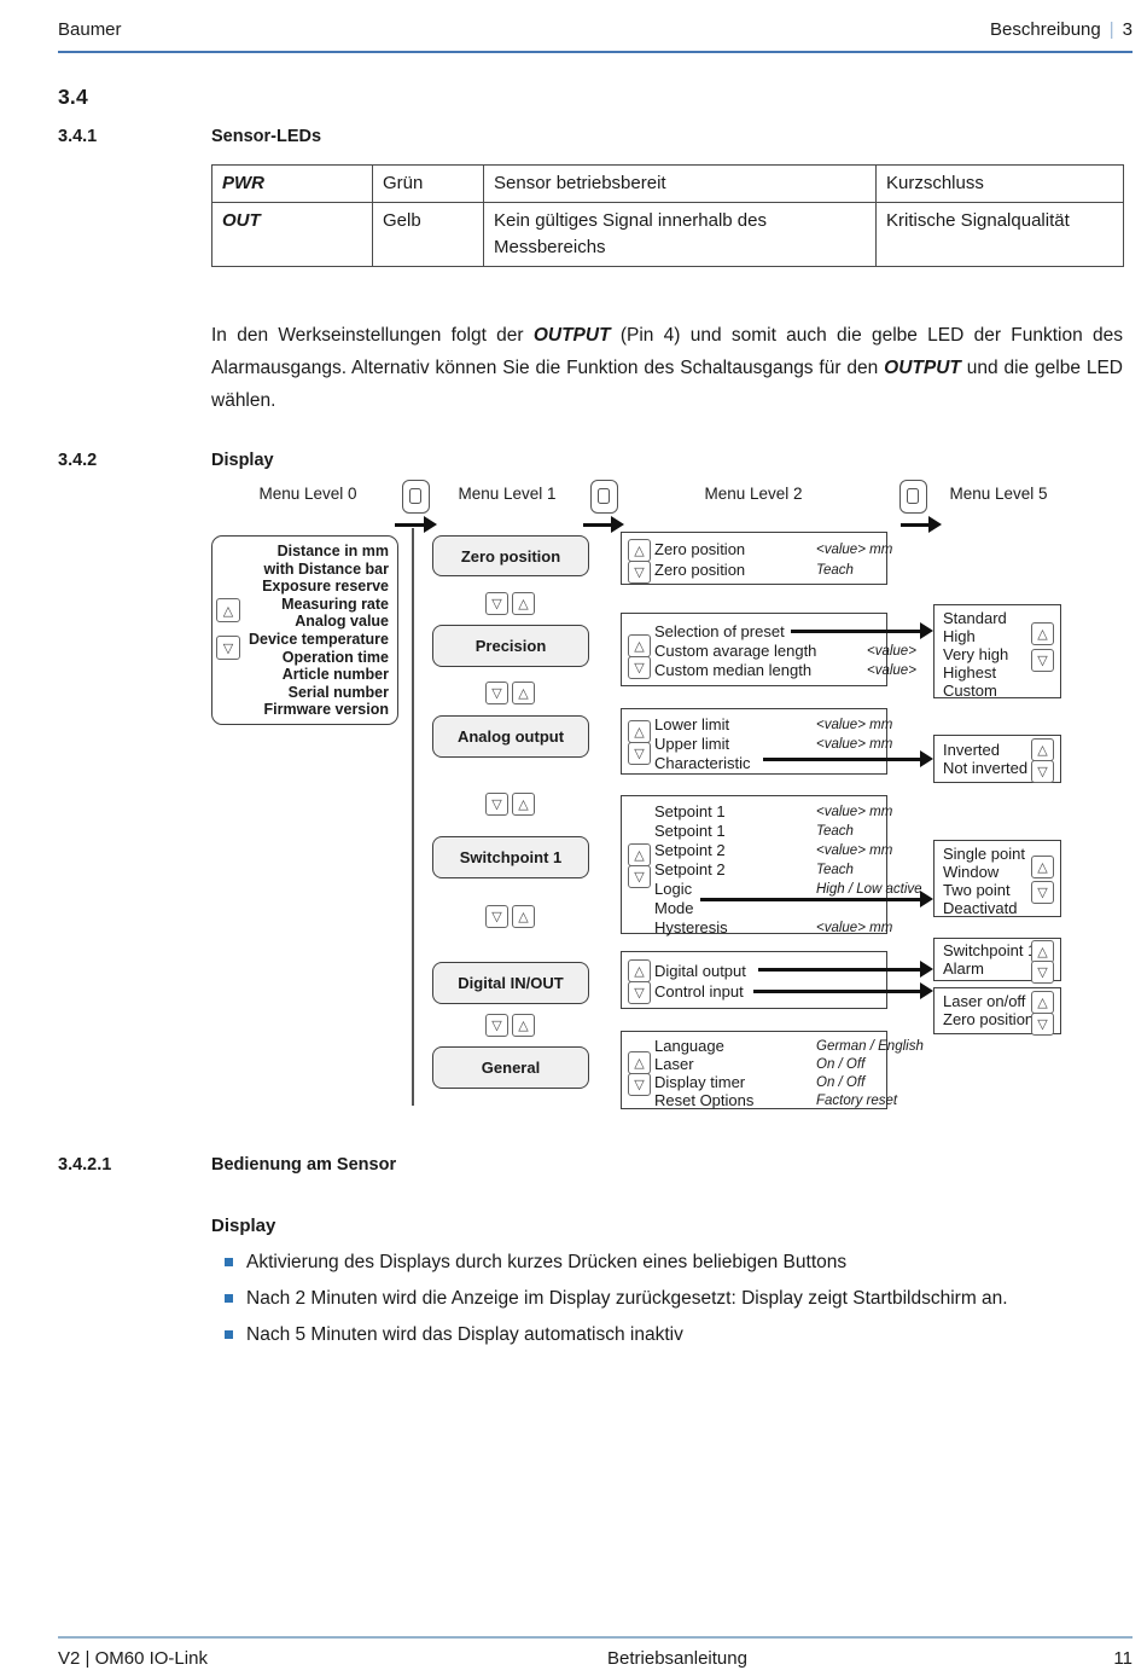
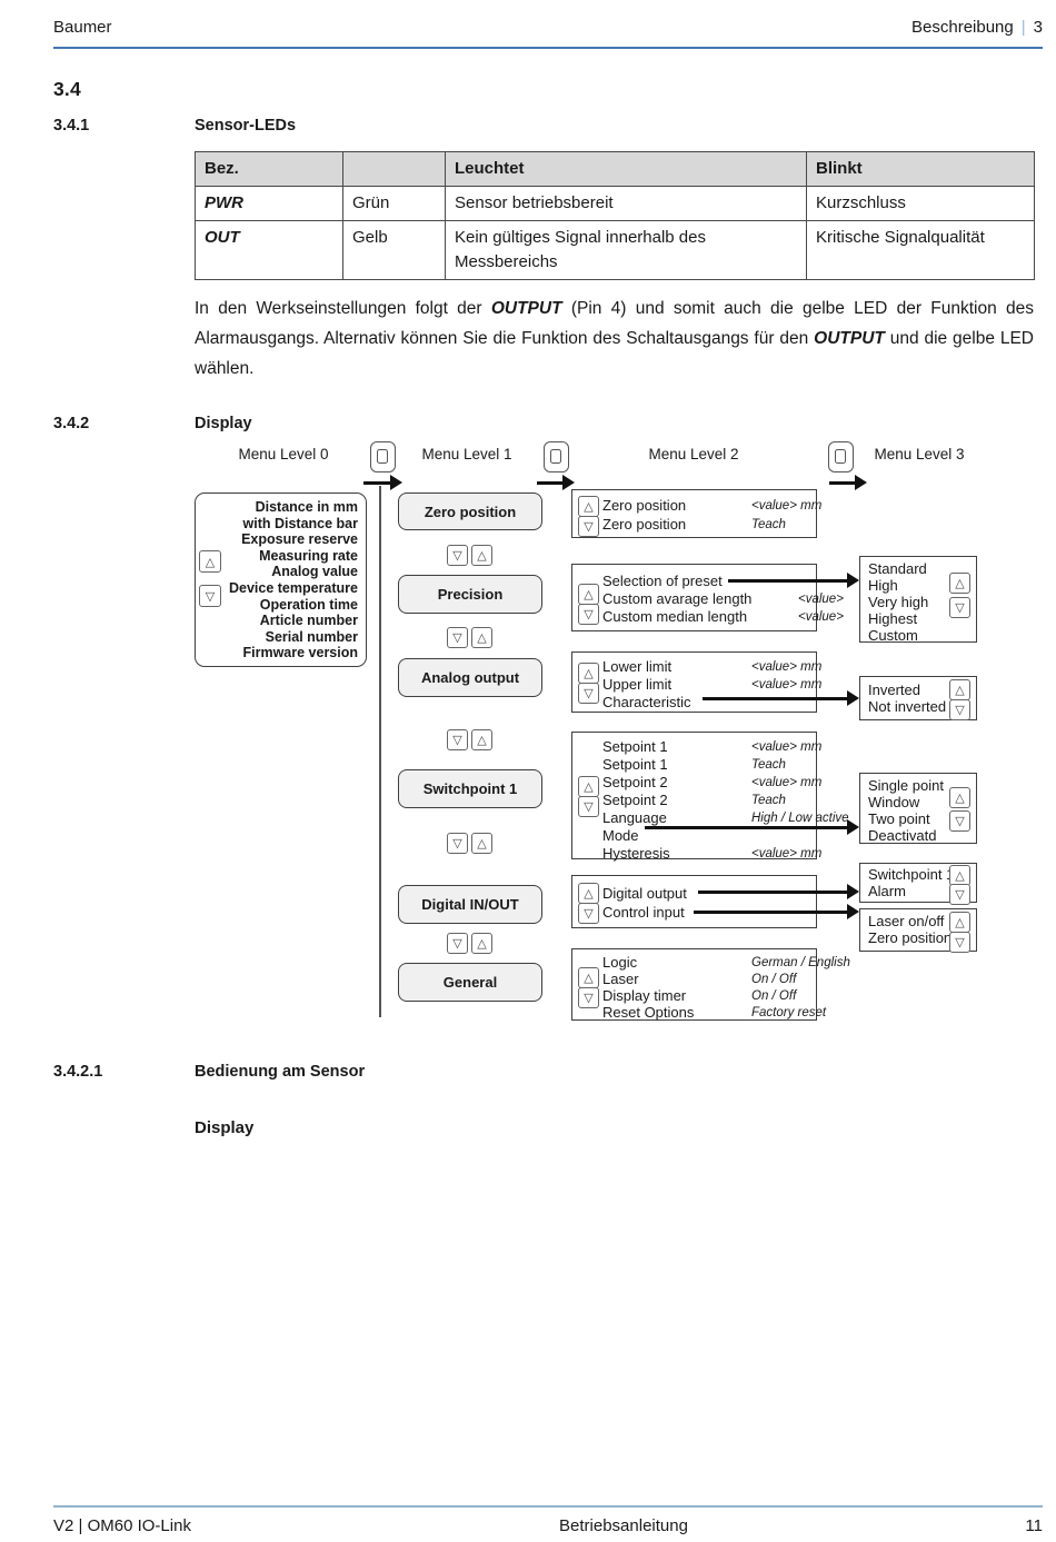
  Baumer
  Beschreibung | 3
  3.4
  3.4.1
  Sensor-LEDs
+ Bez.		Leuchtet	Blinkt
  PWR	Grün	Sensor betriebsbereit	Kurzschluss
  OUT	Gelb	Kein gültiges Signal innerhalb des Messbereichs	Kritische Signalqualität
  In den Werkseinstellungen folgt der OUTPUT (Pin 4) und somit auch die gelbe LED der Funktion des Alarmausgangs. Alternativ können Sie die Funktion des Schaltausgangs für den OUTPUT und die gelbe LED wählen.
  3.4.2
  Display
  Menu Level 0
  Menu Level 1
  Menu Level 2
- Menu Level 5
+ Menu Level 3
  Distance in mm
  with Distance bar
  Exposure reserve
  Measuring rate
  Analog value
  Device temperature
  Operation time
  Article number
  Serial number
  Firmware version
  △
  ▽
  Zero position
  Precision
  Analog output
  Switchpoint 1
  Digital IN/OUT
  General
  ▽
  △
  ▽
  △
  ▽
  △
  ▽
  △
  ▽
  △
  △
  ▽
  Zero position
  <value> mm
  Zero position
  Teach
  △
  ▽
  Selection of preset
  Custom avarage length
  <value>
  Custom median length
  <value>
  △
  ▽
  Lower limit
  <value> mm
  Upper limit
  <value> mm
  Characteristic
  △
  ▽
  Setpoint 1
  <value> mm
  Setpoint 1
  Teach
  Setpoint 2
  <value> mm
  Setpoint 2
  Teach
- Logic
+ Language
  High / Low active
  Mode
  Hysteresis
  <value> mm
  △
  ▽
  Digital output
  Control input
  △
  ▽
- Language
+ Logic
  German / English
  Laser
  On / Off
  Display timer
  On / Off
  Reset Options
  Factory reset
  Standard
  High
  Very high
  Highest
  Custom
  △
  ▽
  Inverted
  Not inverted
  △
  ▽
  Single point
  Window
  Two point
  Deactivatd
  △
  ▽
  Switchpoint
  Alarm
  △
  ▽
  Laser on/off
  Zero position
  △
  ▽
  3.4.2.1
  Bedienung am Sensor
  Display
- Aktivierung des Displays durch kurzes Drücken eines beliebigen Buttons
- Nach 2 Minuten wird die Anzeige im Display zurückgesetzt: Display zeigt Startbildschirm an.
- Nach 5 Minuten wird das Display automatisch inaktiv
  V2 | OM60 IO-Link
  Betriebsanleitung
  11
